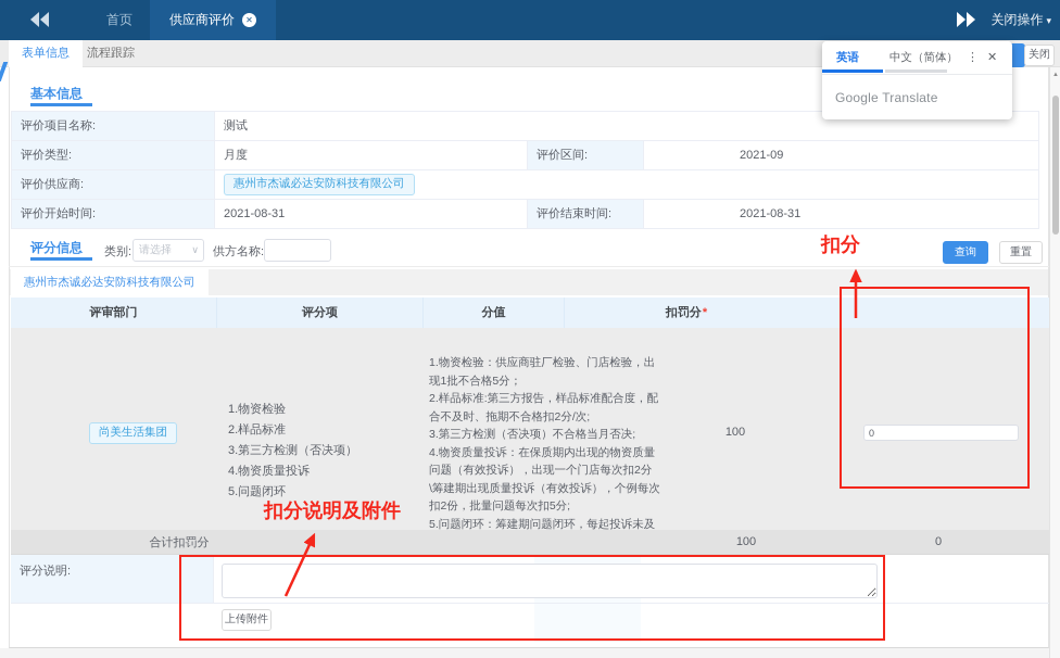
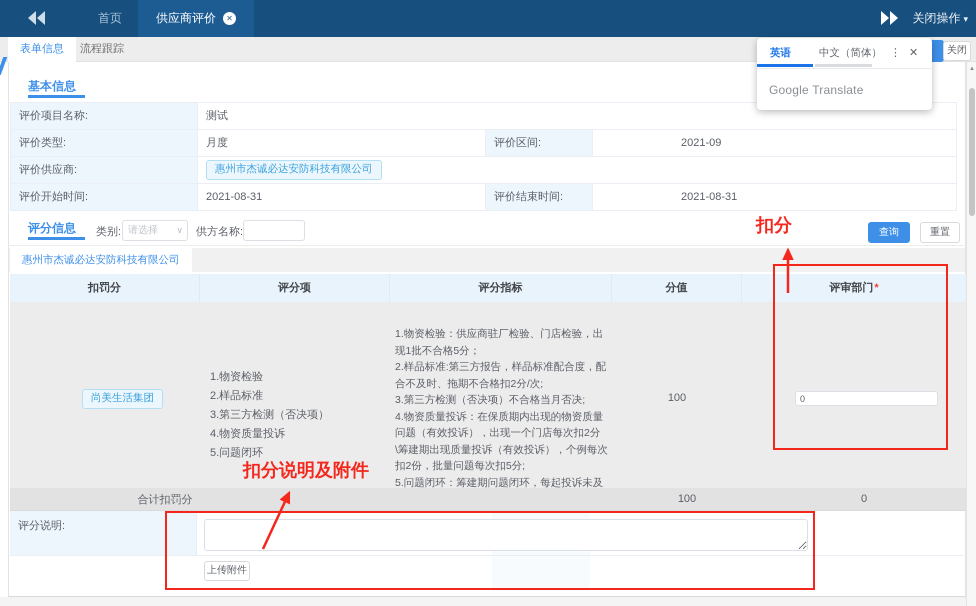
  首页
  供应商评价 ✕
  关闭操作 ▾
  表单信息
  流程跟踪
  基本信息
  评价项目名称:	测试
  评价类型:	月度	评价区间:	2021-09
  评价供应商:	惠州市杰诚必达安防科技有限公司
  评价开始时间:	2021-08-31	评价结束时间:	2021-08-31
  评分信息
  类别:
  请选择
  ∨
  供方名称:
  查询
  重置
  惠州市杰诚必达安防科技有限公司
- 评审部门
+ 扣罚分
  评分项
+ 评分指标
  分值
- 扣罚分*
+ 评审部门*
  尚美生活集团
  1.物资检验
  2.样品标准
  3.第三方检测（否决项）
  4.物资质量投诉
  5.问题闭环
  1.物资检验：供应商驻厂检验、门店检验，出现1批不合格5分；
  2.样品标准:第三方报告，样品标准配合度，配合不及时、拖期不合格扣2分/次;
  3.第三方检测（否决项）不合格当月否决;
  4.物资质量投诉：在保质期内出现的物资质量问题（有效投诉），出现一个门店每次扣2分\筹建期出现质量投诉（有效投诉），个例每次扣2份，批量问题每次扣5分;
  5.问题闭环：筹建期问题闭环，每起投诉未及
  100
  0
  合计扣罚分
  100
  0
  评分说明:
  上传附件
  关闭
  英语
  中文（简体）
  ⋮
  ✕
  Google Translate
  扣分
  扣分说明及附件
